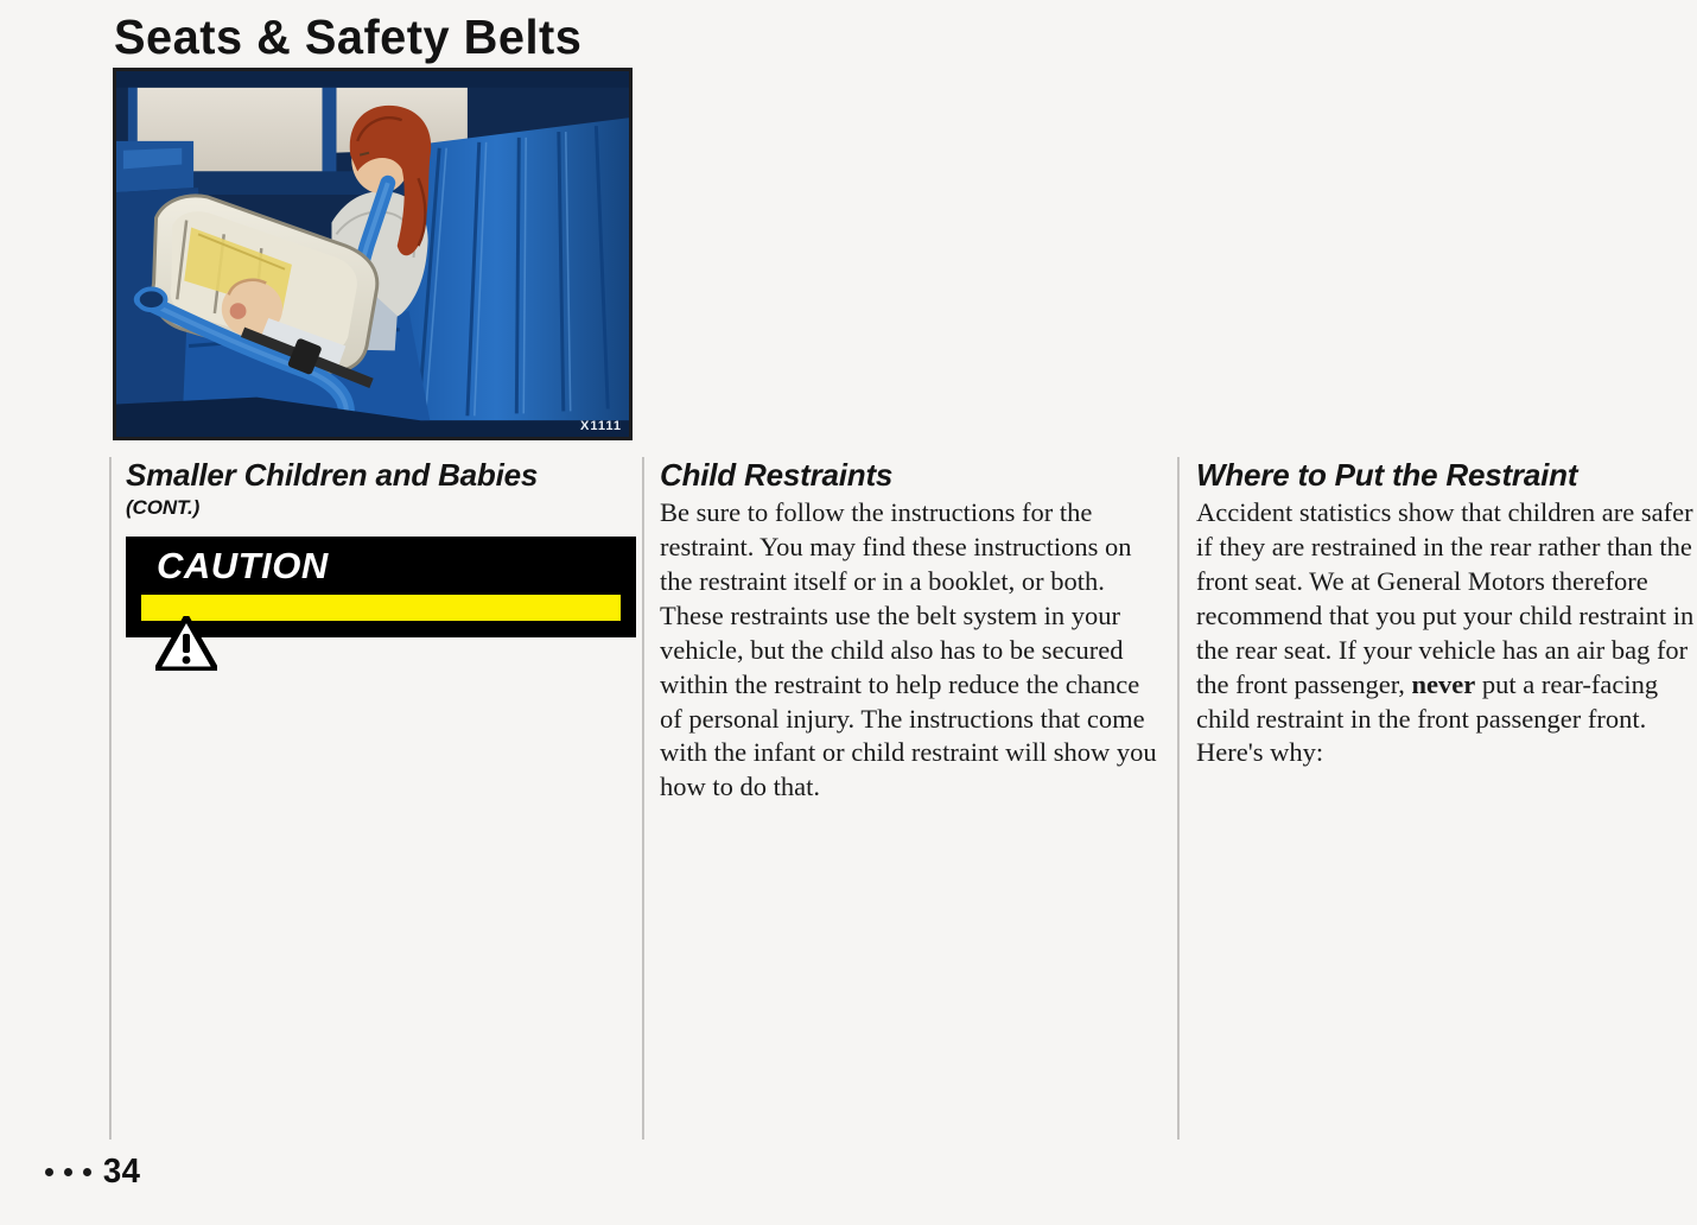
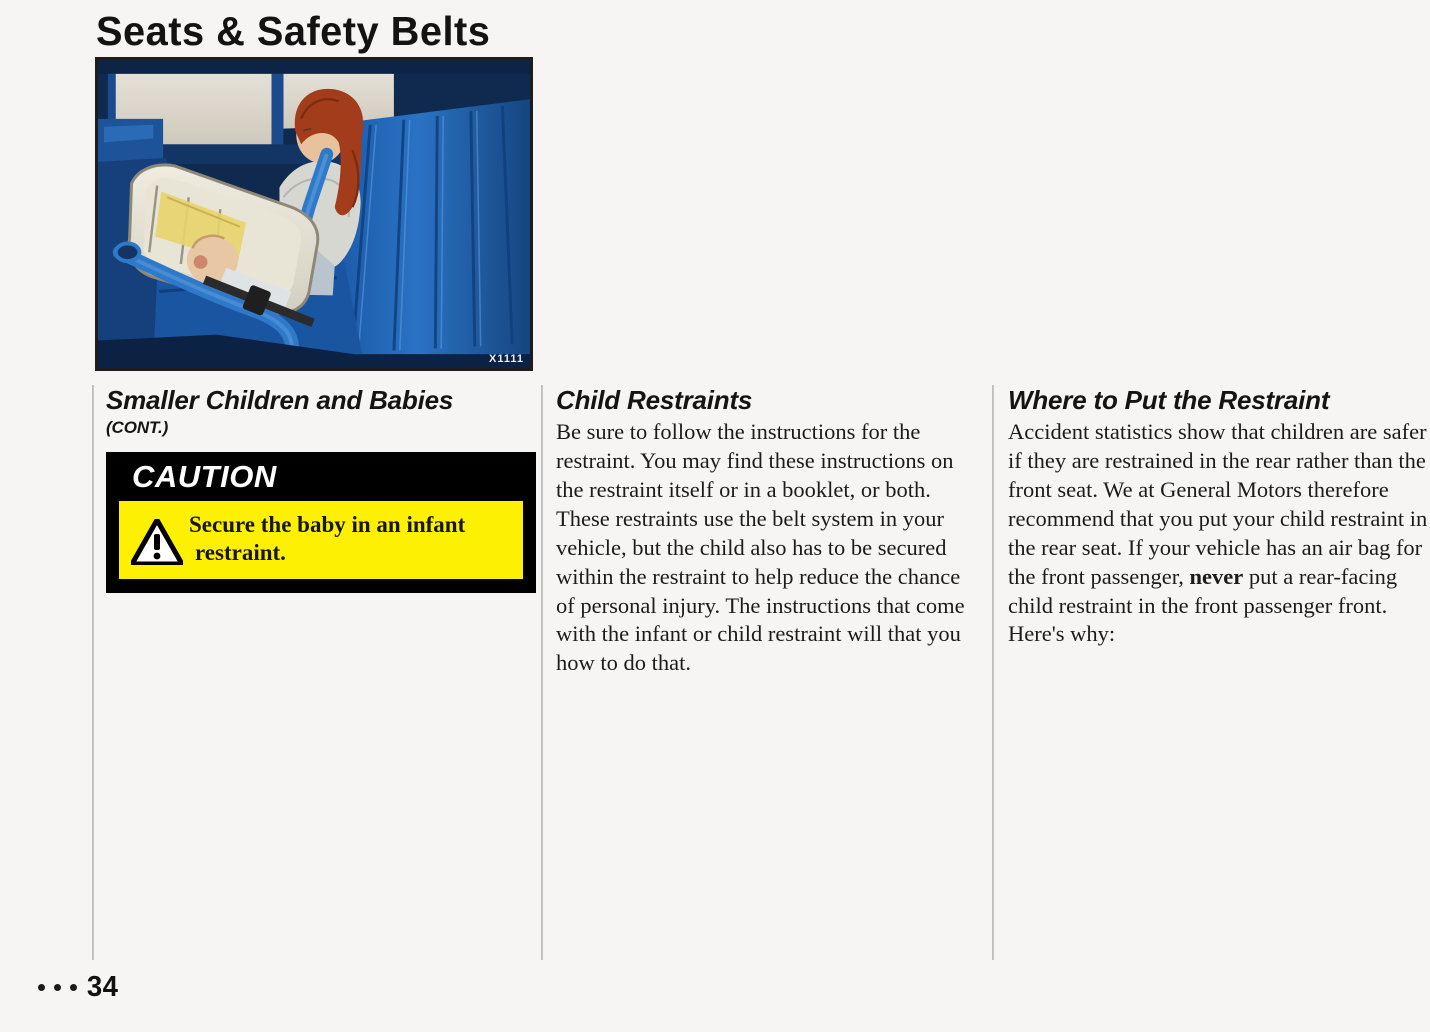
  Seats & Safety Belts
  X1111
  Smaller Children and Babies
  (CONT.)
  CAUTION
+ Secure the baby in an infant
+ restraint.
  Child Restraints
- Be sure to follow the instructions for the restraint. You may find these instructions on the restraint itself or in a booklet, or both. These restraints use the belt system in your vehicle, but the child also has to be secured within the restraint to help reduce the chance of personal injury. The instructions that come with the infant or child restraint will show you how to do that.
+ Be sure to follow the instructions for the restraint. You may find these instructions on the restraint itself or in a booklet, or both. These restraints use the belt system in your vehicle, but the child also has to be secured within the restraint to help reduce the chance of personal injury. The instructions that come with the infant or child restraint will that you how to do that.
  Where to Put the Restraint
  Accident statistics show that children are safer if they are restrained in the rear rather than the front seat. We at General Motors therefore recommend that you put your child restraint in the rear seat. If your vehicle has an air bag for the front passenger, never put a rear-facing child restraint in the front passenger front. Here's why:
  34
